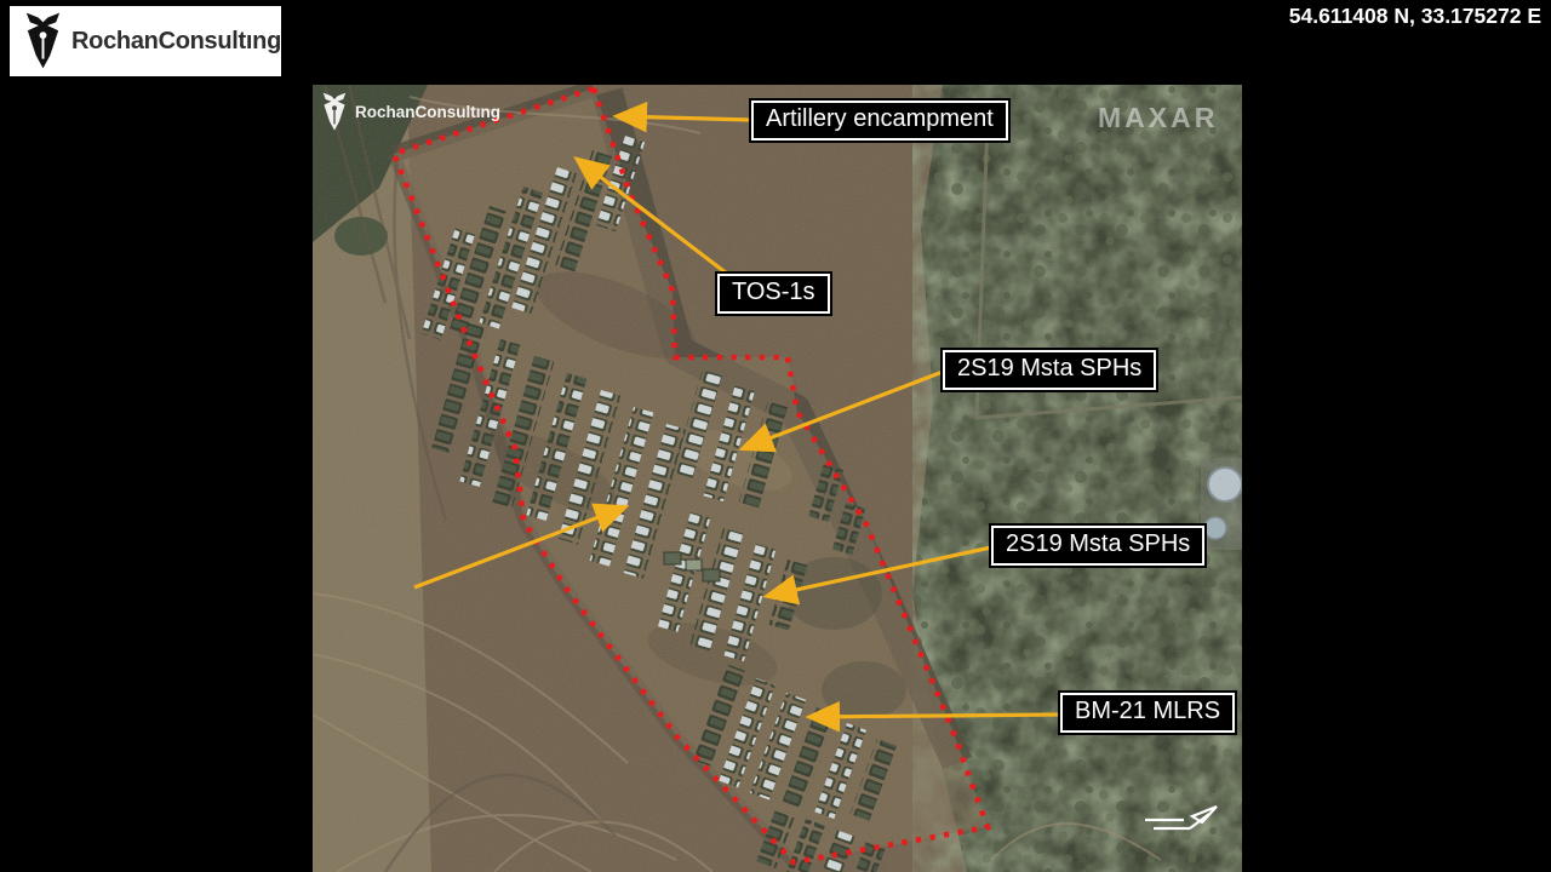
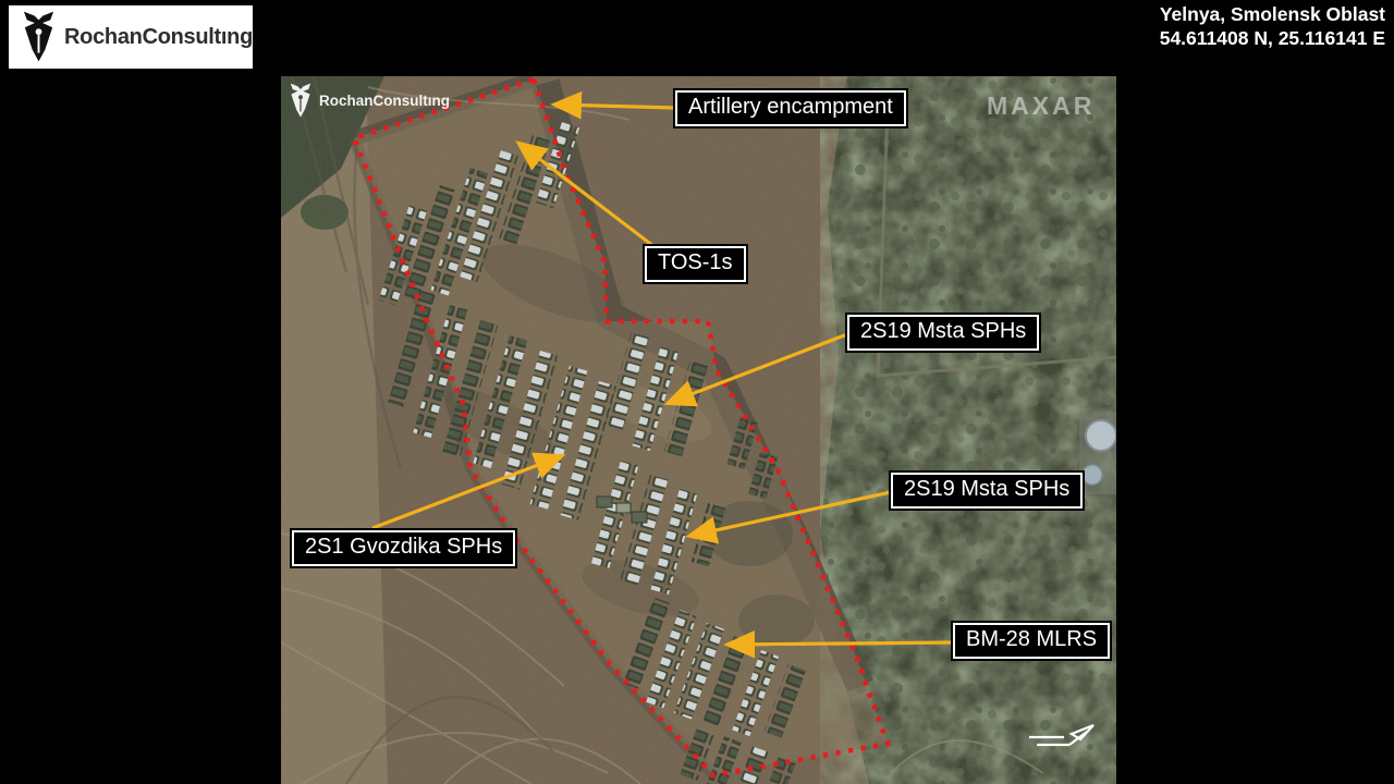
  RochanConsultıng
+ Yelnya, Smolensk Oblast
- 54.611408 N, 33.175272 E
+ 54.611408 N, 25.116141 E
  RochanConsultıng
  MAXAR
  Artillery encampment
  TOS-1s
  2S19 Msta SPHs
+ 2S1 Gvozdika SPHs
  2S19 Msta SPHs
- BM-21 MLRS
+ BM-28 MLRS
